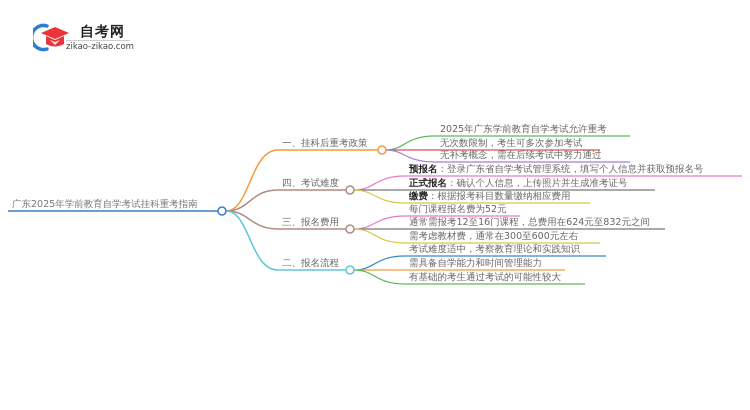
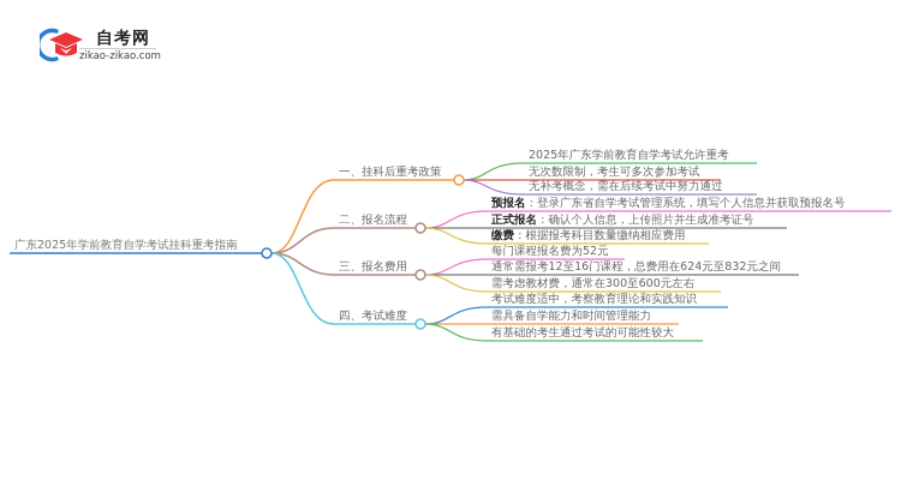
  自考网
  zikao-zikao.com
  广东2025年学前教育自学考试挂科重考指南
  一、挂科后重考政策
- 四、考试难度
+ 二、报名流程
  三、报名费用
- 二、报名流程
+ 四、考试难度
  2025年广东学前教育自学考试允许重考
  无次数限制，考生可多次参加考试
  无补考概念，需在后续考试中努力通过
  预报名：登录广东省自学考试管理系统，填写个人信息并获取预报名号
  正式报名：确认个人信息，上传照片并生成准考证号
  缴费：根据报考科目数量缴纳相应费用
  每门课程报名费为52元
  通常需报考12至16门课程，总费用在624元至832元之间
  需考虑教材费，通常在300至600元左右
  考试难度适中，考察教育理论和实践知识
  需具备自学能力和时间管理能力
  有基础的考生通过考试的可能性较大
